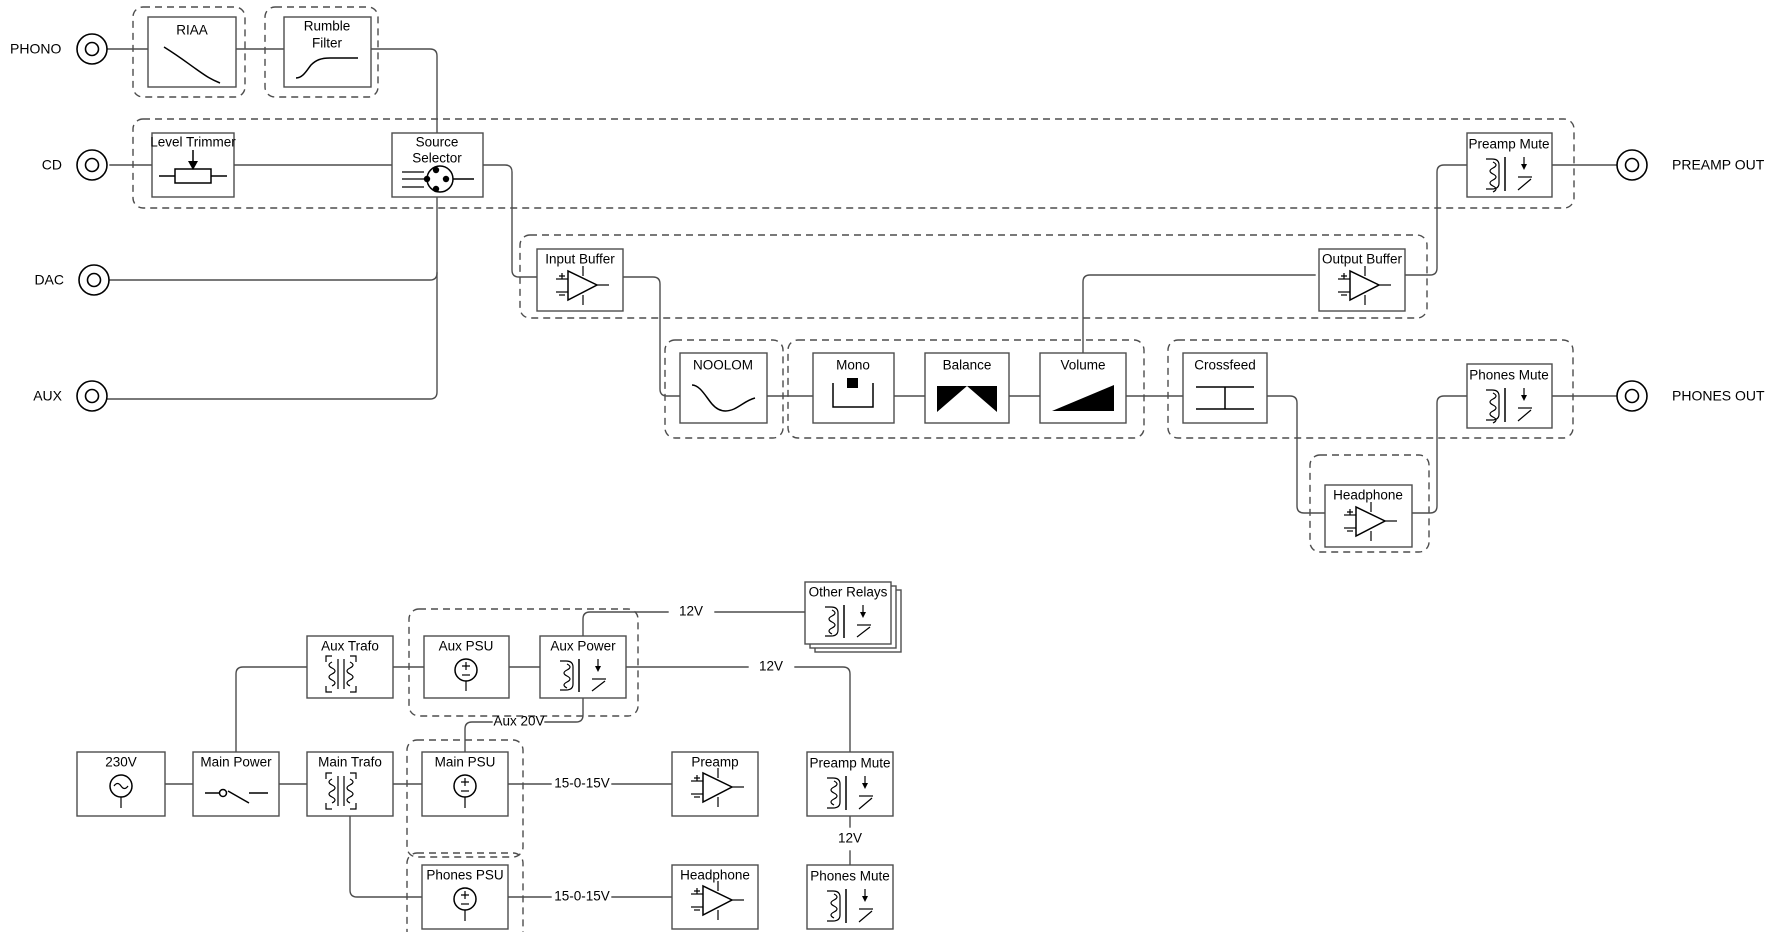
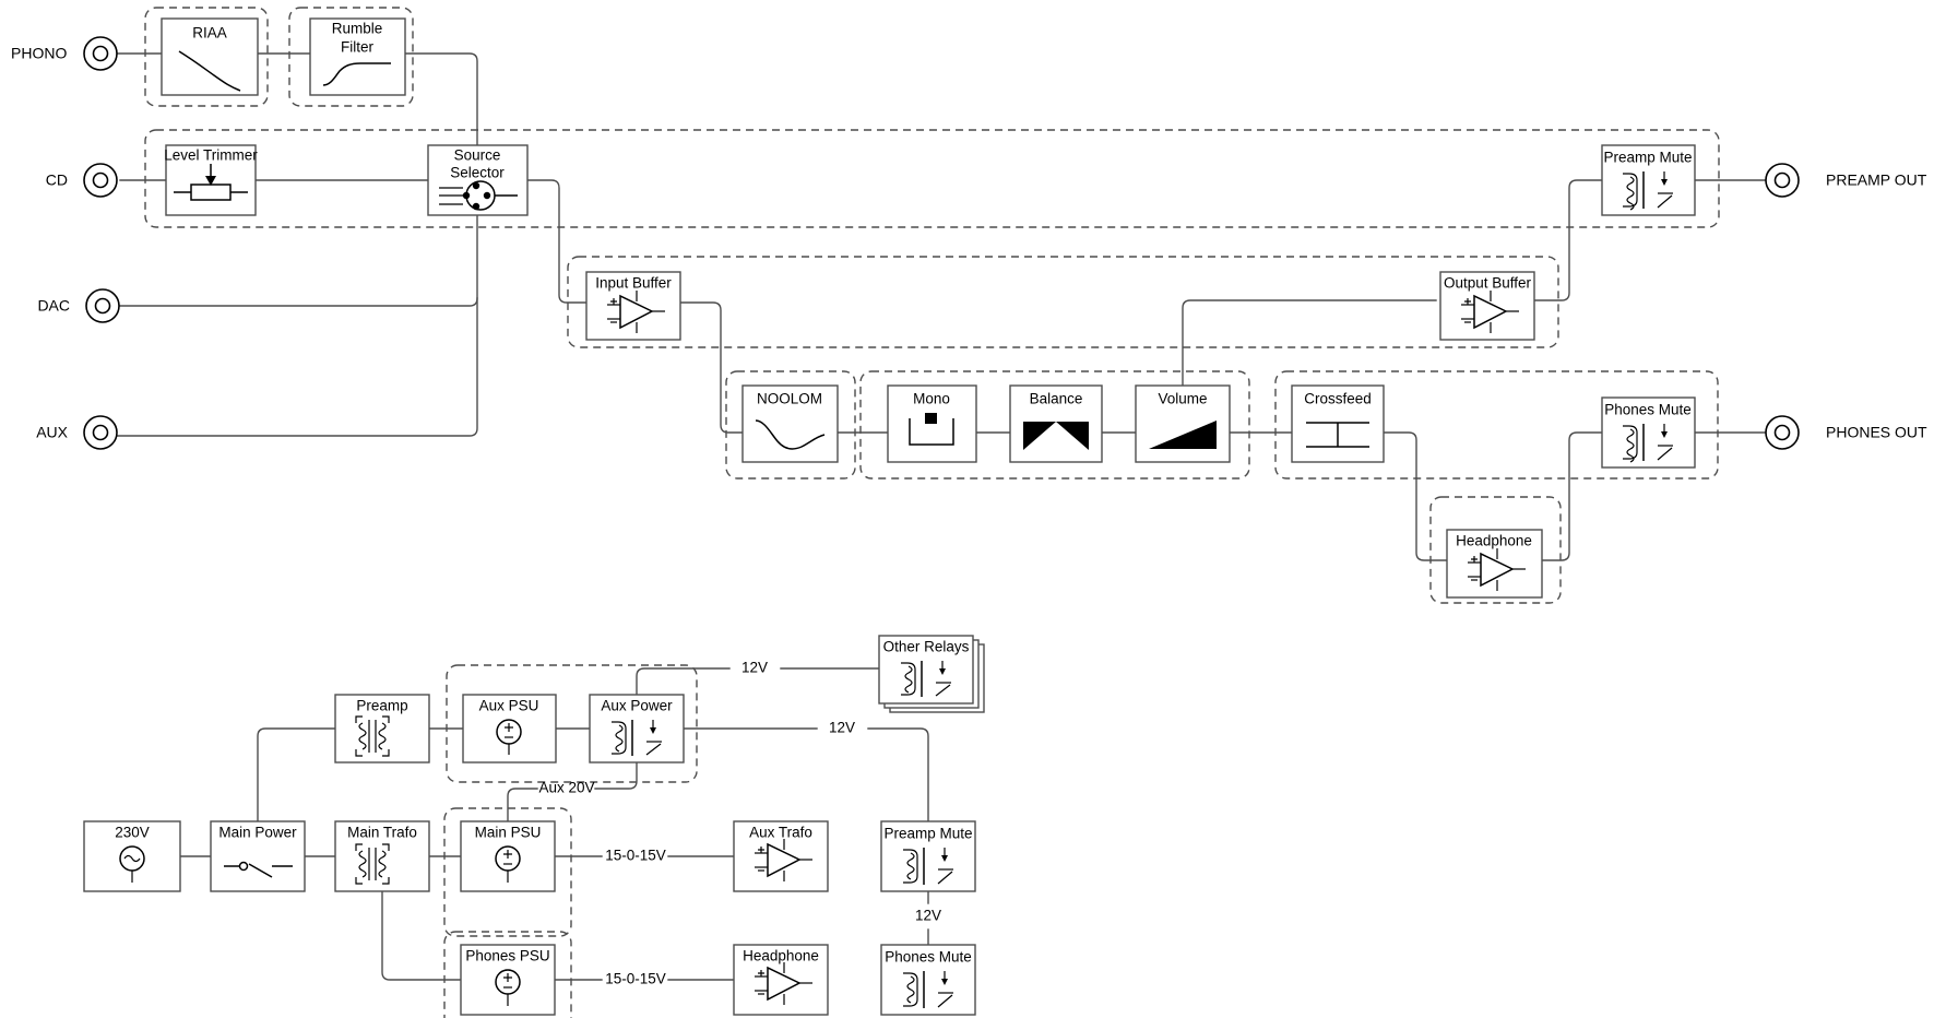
  PHONO
  CD
  DAC
  AUX
  PREAMP OUT
  PHONES OUT
  RIAA
  Rumble
  Filter
  Level Trimmer
  Source
  Selector
  Input Buffer
  NOOLOM
  Mono
  Balance
  Volume
  Crossfeed
  Output Buffer
  Headphone
  Preamp Mute
  Phones Mute
  230V
  Main Power
  Main Trafo
  Main PSU
- Aux Trafo
+ Preamp
  Aux PSU
  Aux Power
  Phones PSU
  Other Relays
- Preamp
+ Aux Trafo
  Headphone
  Preamp Mute
  Phones Mute
  12V
  12V
  Aux 20V
  15-0-15V
  15-0-15V
  12V
